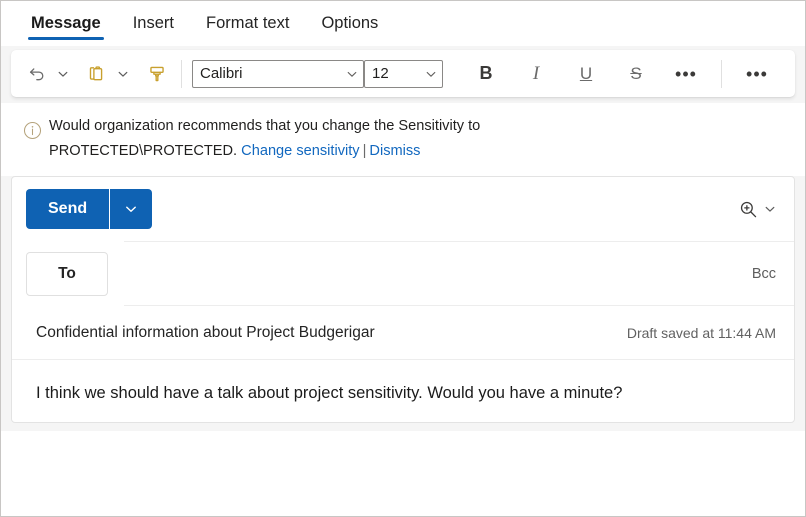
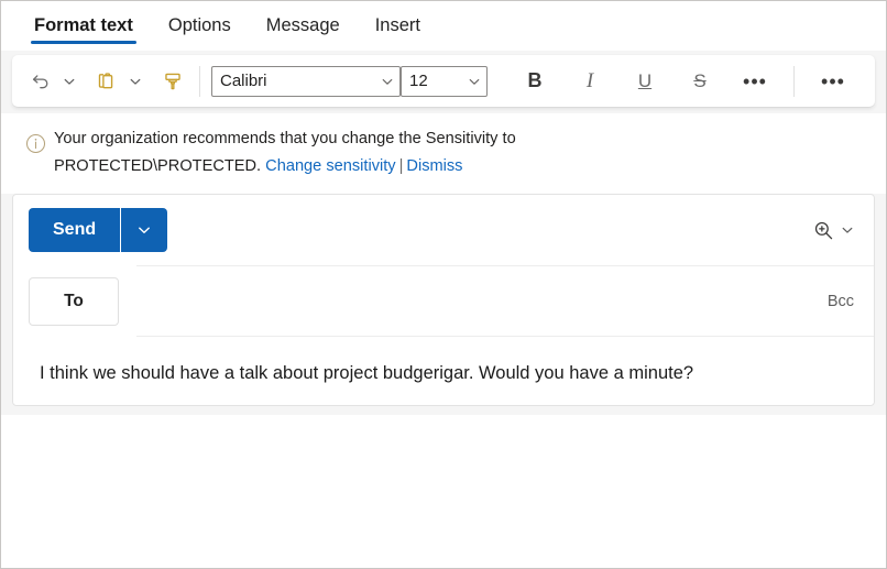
- Message
+ Format text
- Insert
+ Options
- Format text
+ Message
- Options
+ Insert
  Calibri
  12
  B
  I
  U
  S
  •••
  •••
- Would organization recommends that you change the Sensitivity to
+ Your organization recommends that you change the Sensitivity to
  PROTECTED\PROTECTED. Change sensitivity | Dismiss
  Send
  To
  Bcc
- Confidential information about Project Budgerigar
- Draft saved at 11:44 AM
- I think we should have a talk about project sensitivity. Would you have a minute?
+ I think we should have a talk about project budgerigar. Would you have a minute?
